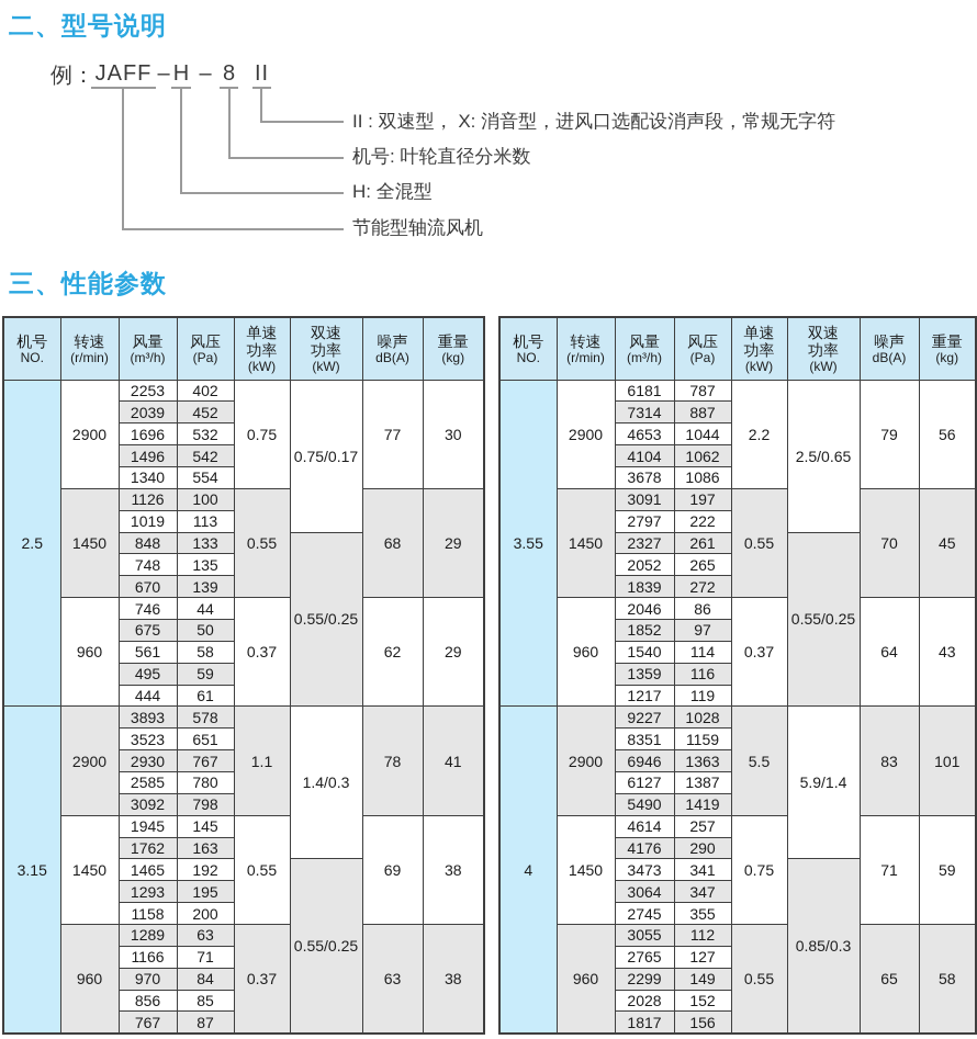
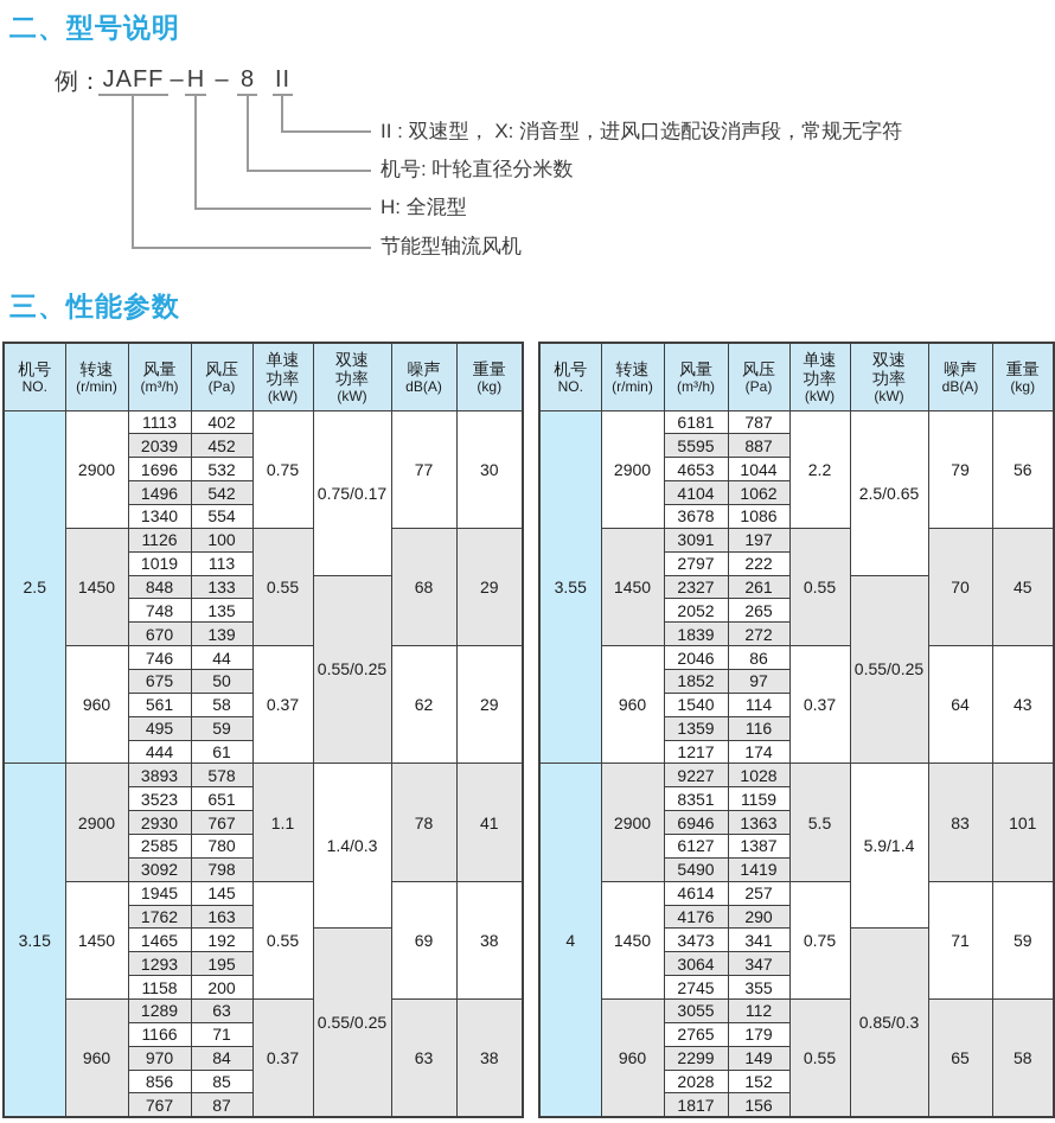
  二、型号说明
  例：
  JAFF
  –
  H
  –
  8
  II
  II : 双速型， X: 消音型，进风口选配设消声段，常规无字符
  机号: 叶轮直径分米数
  H: 全混型
  节能型轴流风机
  三、性能参数
  机号NO.	转速(r/min)	风量(m³/h)	风压(Pa)	单速功率(kW)	双速功率(kW)	噪声dB(A)	重量(kg)
- 2.5	2900	2253	402	0.75	0.75/0.17	77	30
+ 2.5	2900	1113	402	0.75	0.75/0.17	77	30
  2039	452
  1696	532
  1496	542
  1340	554
  1450	1126	100	0.55	68	29
  1019	113
  848	133	0.55/0.25
  748	135
  670	139
  960	746	44	0.37	62	29
  675	50
  561	58
  495	59
  444	61
  3.15	2900	3893	578	1.1	1.4/0.3	78	41
  3523	651
  2930	767
  2585	780
  3092	798
  1450	1945	145	0.55	69	38
  1762	163
  1465	192	0.55/0.25
  1293	195
  1158	200
  960	1289	63	0.37	63	38
  1166	71
  970	84
  856	85
  767	87
  机号NO.	转速(r/min)	风量(m³/h)	风压(Pa)	单速功率(kW)	双速功率(kW)	噪声dB(A)	重量(kg)
  3.55	2900	6181	787	2.2	2.5/0.65	79	56
- 7314	887
+ 5595	887
  4653	1044
  4104	1062
  3678	1086
  1450	3091	197	0.55	70	45
  2797	222
  2327	261	0.55/0.25
  2052	265
  1839	272
  960	2046	86	0.37	64	43
  1852	97
  1540	114
  1359	116
- 1217	119
+ 1217	174
  4	2900	9227	1028	5.5	5.9/1.4	83	101
  8351	1159
  6946	1363
  6127	1387
  5490	1419
  1450	4614	257	0.75	71	59
  4176	290
  3473	341	0.85/0.3
  3064	347
  2745	355
  960	3055	112	0.55	65	58
- 2765	127
+ 2765	179
  2299	149
  2028	152
  1817	156
